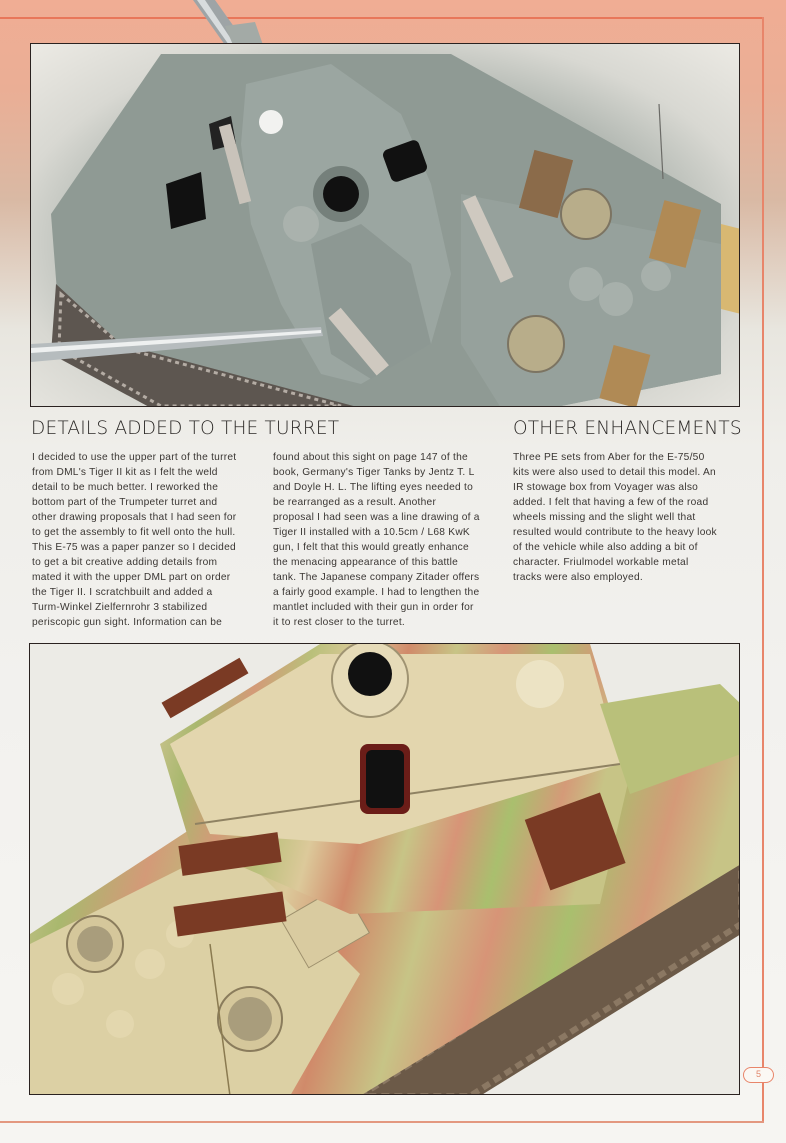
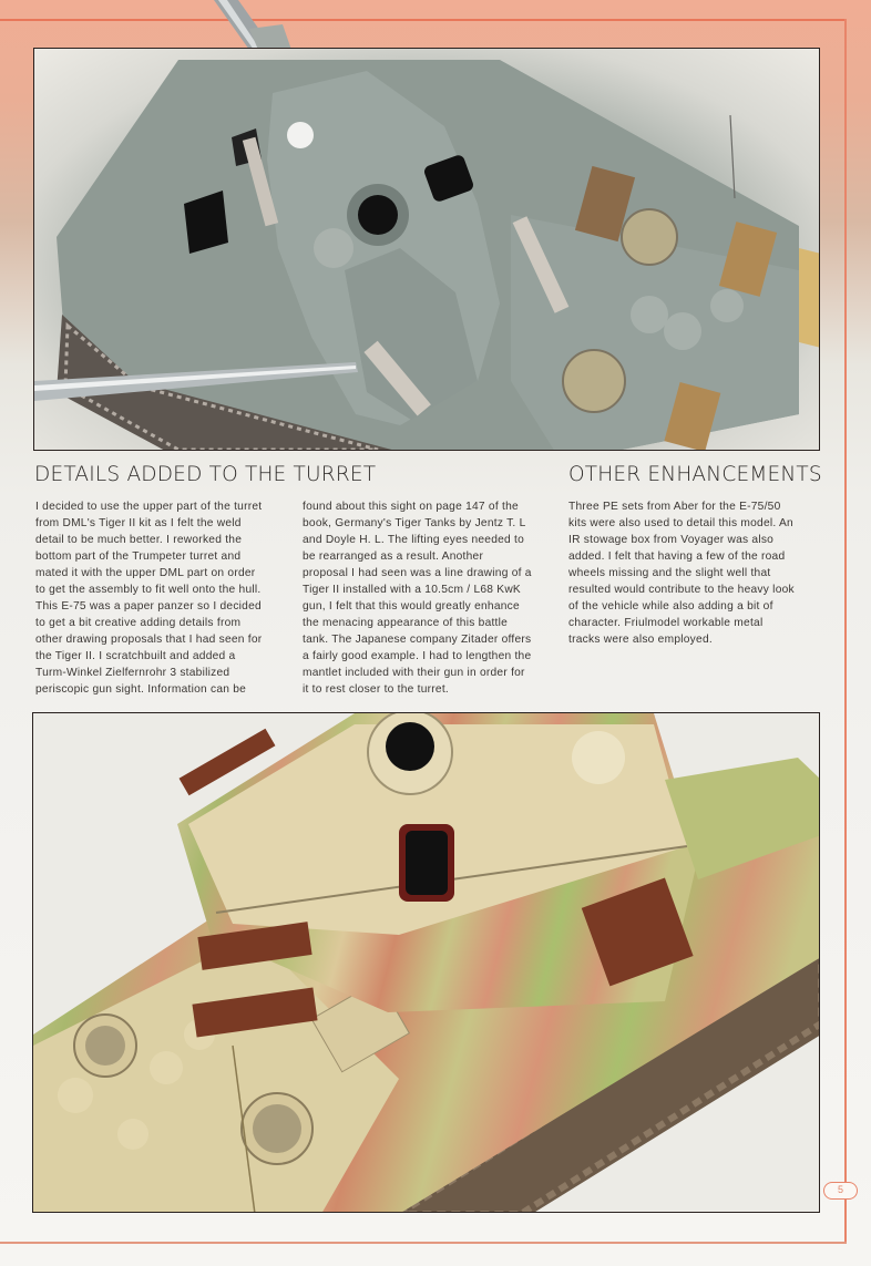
  DETAILS ADDED TO THE TURRET
  OTHER ENHANCEMENTS
  I decided to use the upper part of the turret
  from DML's Tiger II kit as I felt the weld
  detail to be much better. I reworked the
  bottom part of the Trumpeter turret and
- other drawing proposals that I had seen for
+ mated it with the upper DML part on order
  to get the assembly to fit well onto the hull.
  This E-75 was a paper panzer so I decided
  to get a bit creative adding details from
- mated it with the upper DML part on order
+ other drawing proposals that I had seen for
  the Tiger II. I scratchbuilt and added a
  Turm-Winkel Zielfernrohr 3 stabilized
  periscopic gun sight. Information can be
  found about this sight on page 147 of the
  book, Germany's Tiger Tanks by Jentz T. L
  and Doyle H. L. The lifting eyes needed to
  be rearranged as a result. Another
  proposal I had seen was a line drawing of a
  Tiger II installed with a 10.5cm / L68 KwK
  gun, I felt that this would greatly enhance
  the menacing appearance of this battle
  tank. The Japanese company Zitader offers
  a fairly good example. I had to lengthen the
  mantlet included with their gun in order for
  it to rest closer to the turret.
  Three PE sets from Aber for the E-75/50
  kits were also used to detail this model. An
  IR stowage box from Voyager was also
  added. I felt that having a few of the road
  wheels missing and the slight well that
  resulted would contribute to the heavy look
  of the vehicle while also adding a bit of
  character. Friulmodel workable metal
  tracks were also employed.
  5
